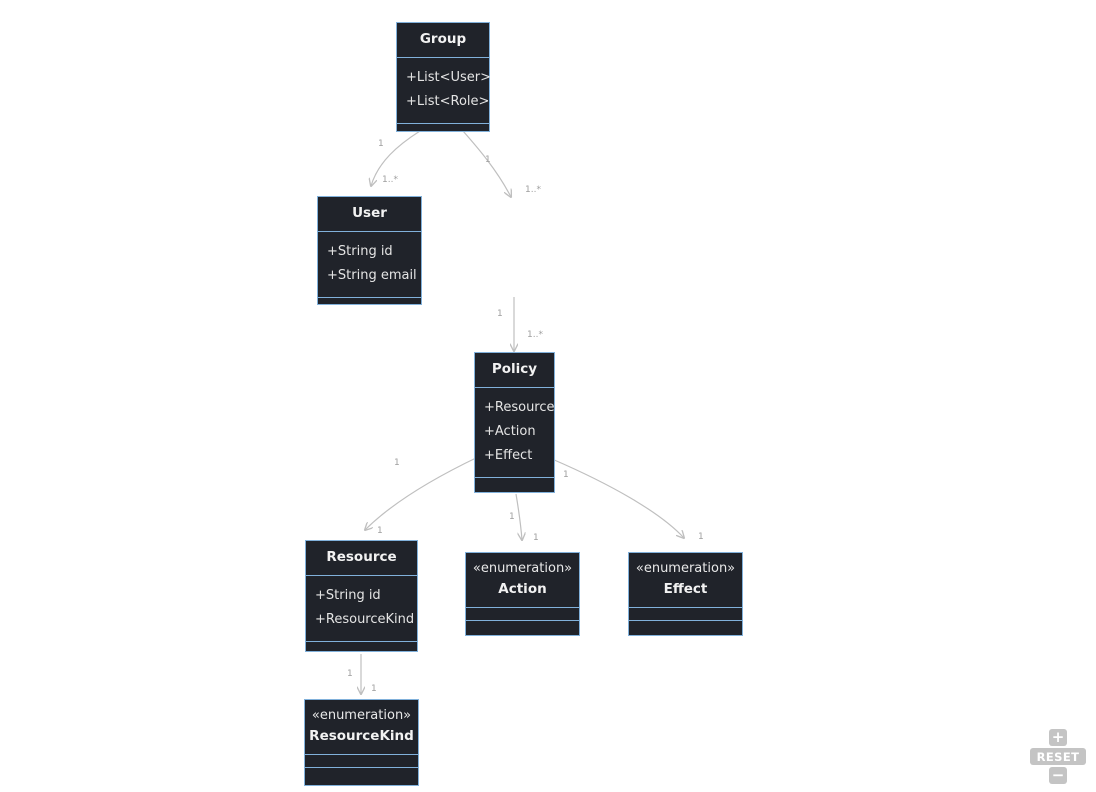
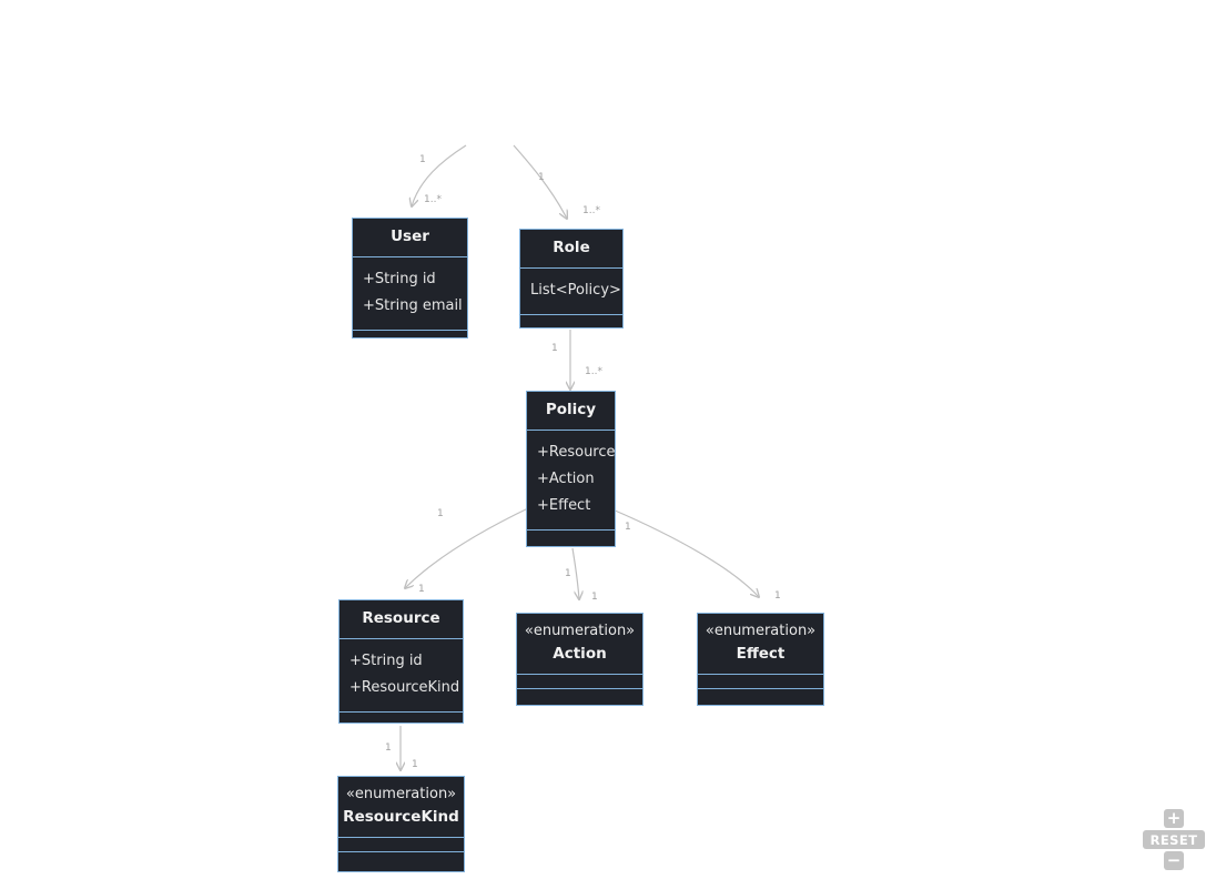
- Group
- +List<User>
- +List<Role>
  User
  +String id
  +String email
+ Role
+ List<Policy>
  Policy
  +Resource
  +Action
  +Effect
  Resource
  +String id
  +ResourceKind
  «enumeration»
  Action
  «enumeration»
  Effect
  «enumeration»
  ResourceKind
  1
  1..*
  1
  1..*
  1
  1..*
  1
  1
  1
  1
  1
  1
  1
  1
  +
  RESET
  −
